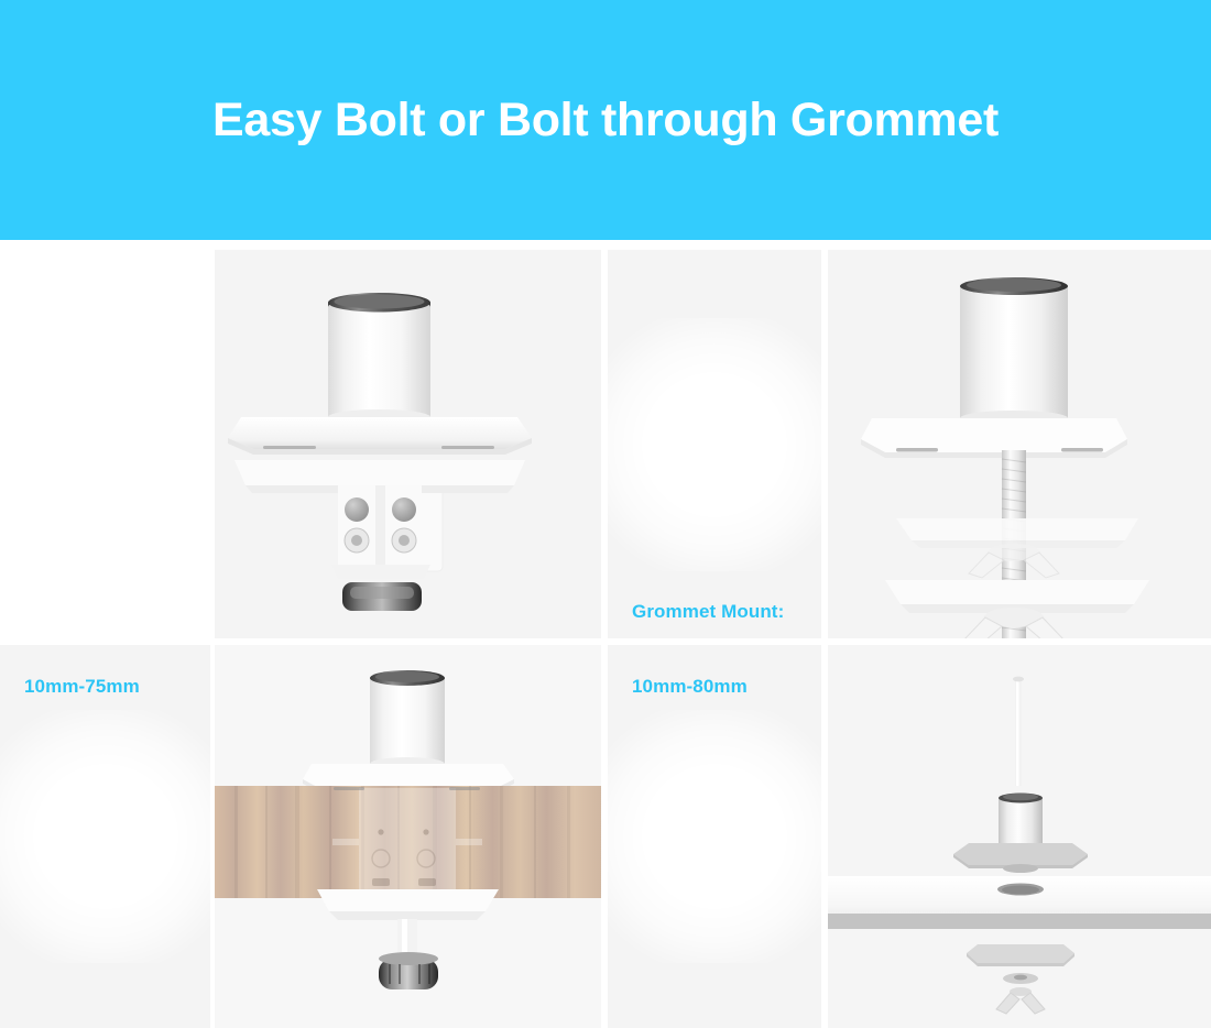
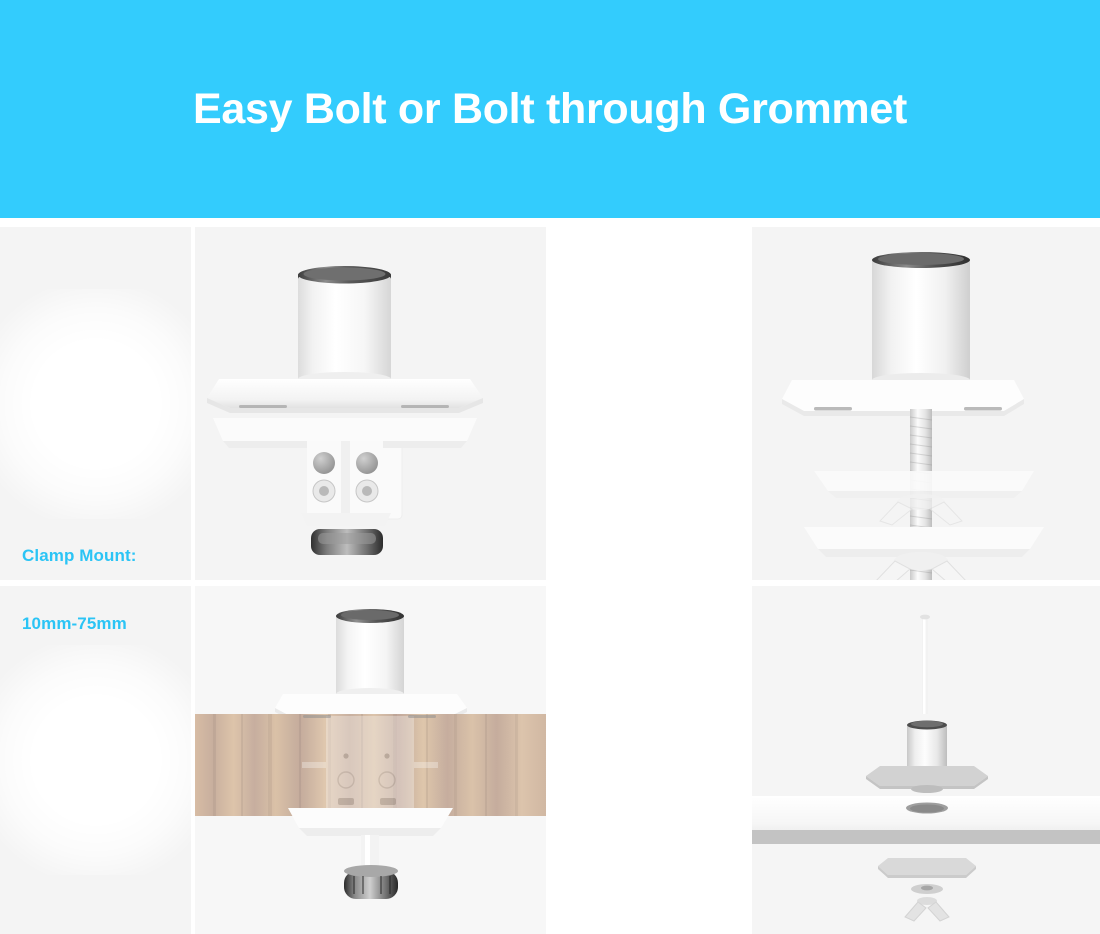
  Easy Bolt or Bolt through Grommet
+ Clamp Mount:
  10mm-75mm
- Grommet Mount:
- 10mm-80mm
